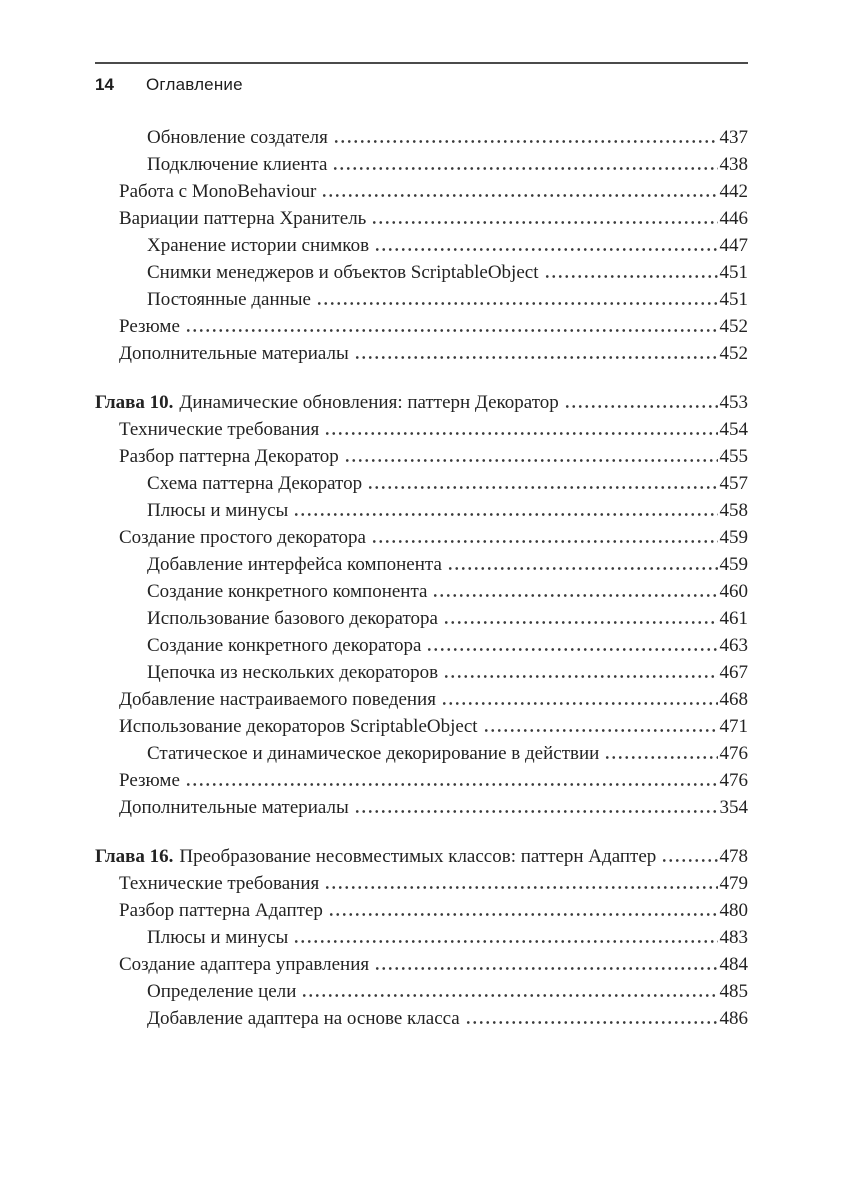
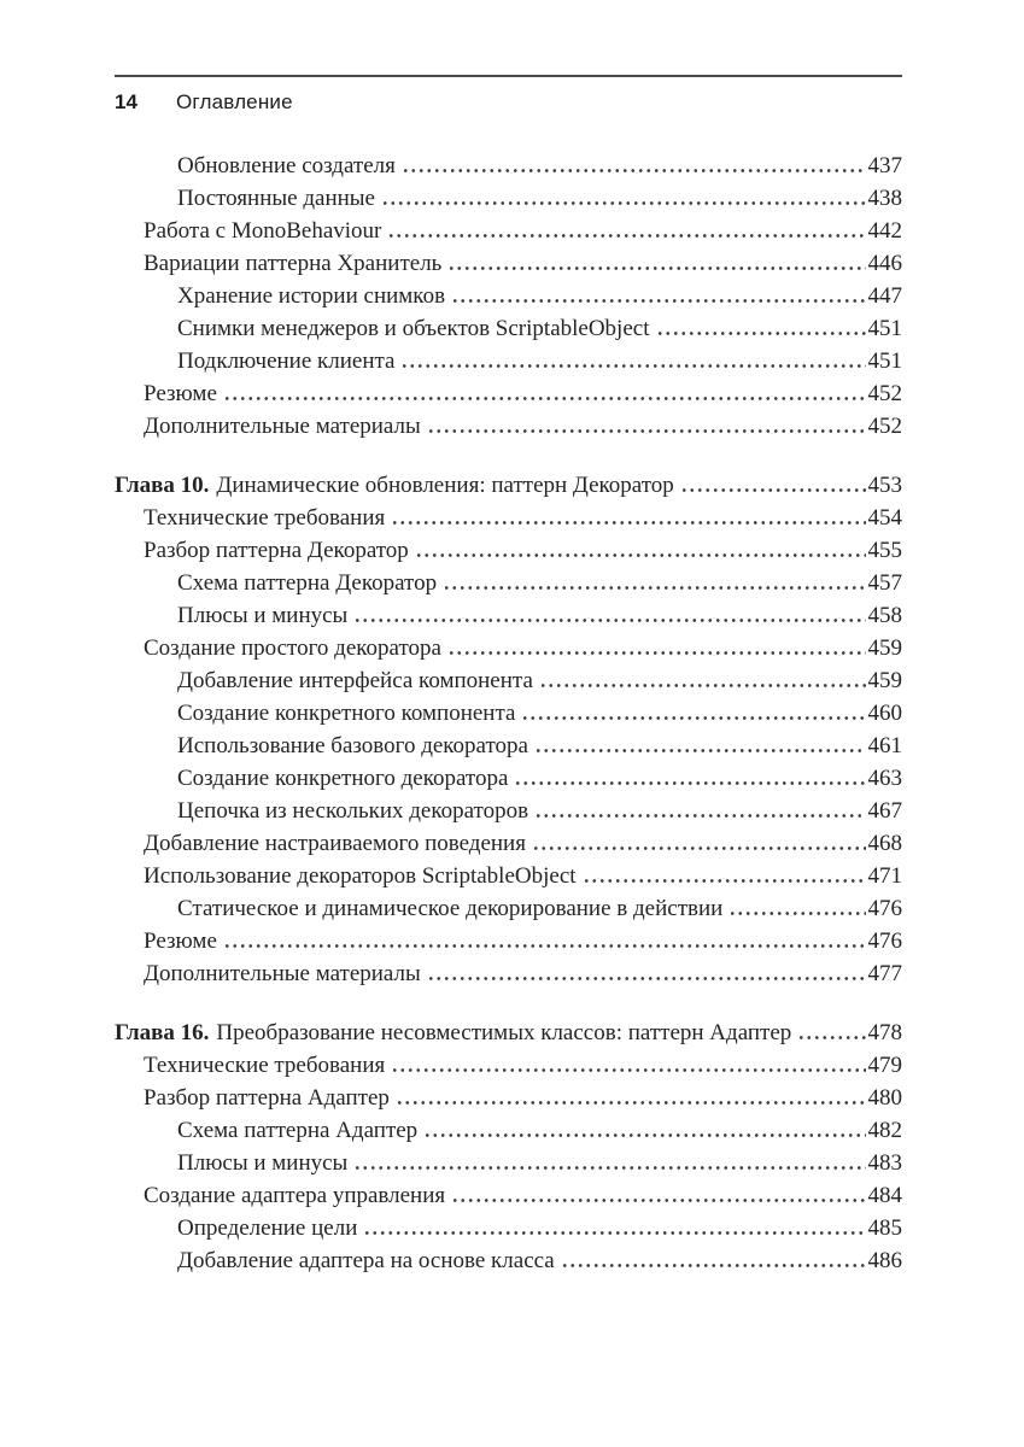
  14 Оглавление
  Обновление создателя
  437
- Подключение клиента
+ Постоянные данные
  438
  Работа с MonoBehaviour
  442
  Вариации паттерна Хранитель
  446
  Хранение истории снимков
  447
  Снимки менеджеров и объектов ScriptableObject
  451
- Постоянные данные
+ Подключение клиента
  451
  Резюме
  452
  Дополнительные материалы
  452
  Глава 10.
  Динамические обновления: паттерн Декоратор
  453
  Технические требования
  454
  Разбор паттерна Декоратор
  455
  Схема паттерна Декоратор
  457
  Плюсы и минусы
  458
  Создание простого декоратора
  459
  Добавление интерфейса компонента
  459
  Создание конкретного компонента
  460
  Использование базового декоратора
  461
  Создание конкретного декоратора
  463
  Цепочка из нескольких декораторов
  467
  Добавление настраиваемого поведения
  468
  Использование декораторов ScriptableObject
  471
  Статическое и динамическое декорирование в действии
  476
  Резюме
  476
  Дополнительные материалы
- 354
+ 477
  Глава 16.
  Преобразование несовместимых классов: паттерн Адаптер
  478
  Технические требования
  479
  Разбор паттерна Адаптер
  480
+ Схема паттерна Адаптер
+ 482
  Плюсы и минусы
  483
  Создание адаптера управления
  484
  Определение цели
  485
  Добавление адаптера на основе класса
  486
